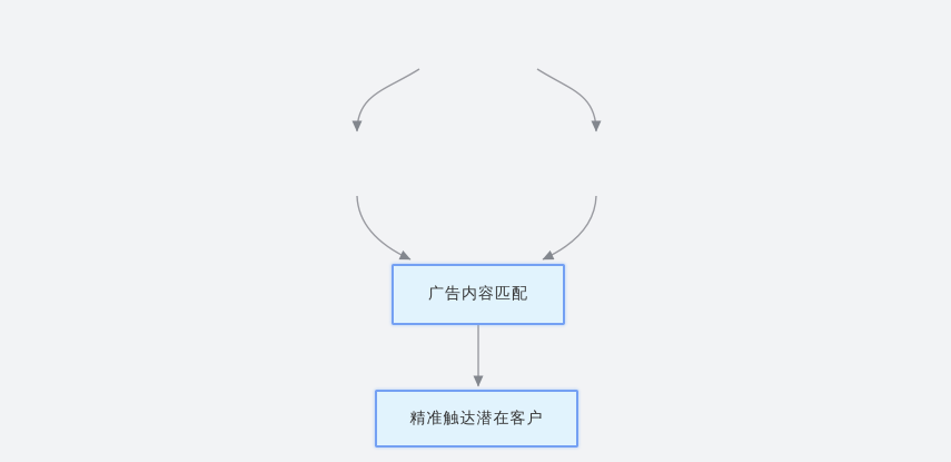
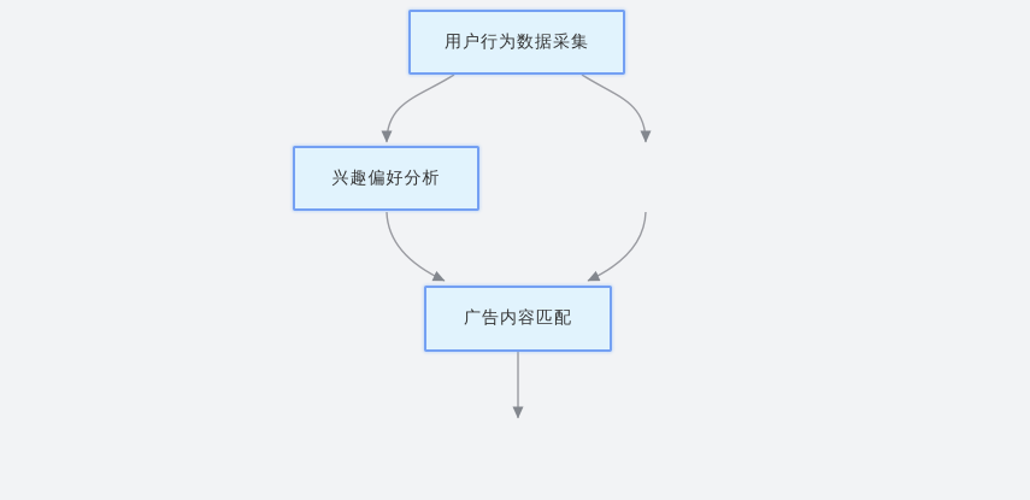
+ 用户行为数据采集
+ 兴趣偏好分析
  广告内容匹配
- 精准触达潜在客户
